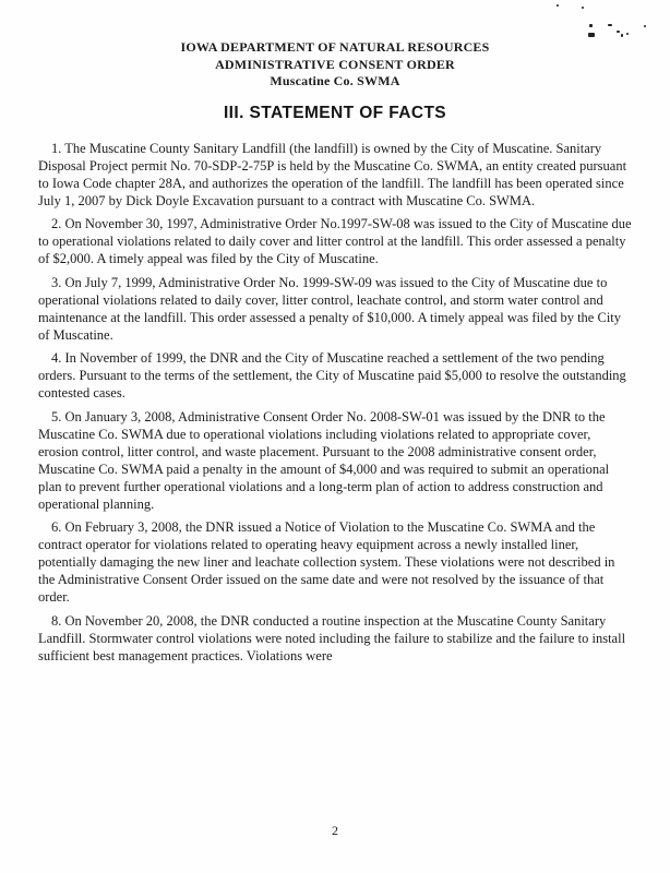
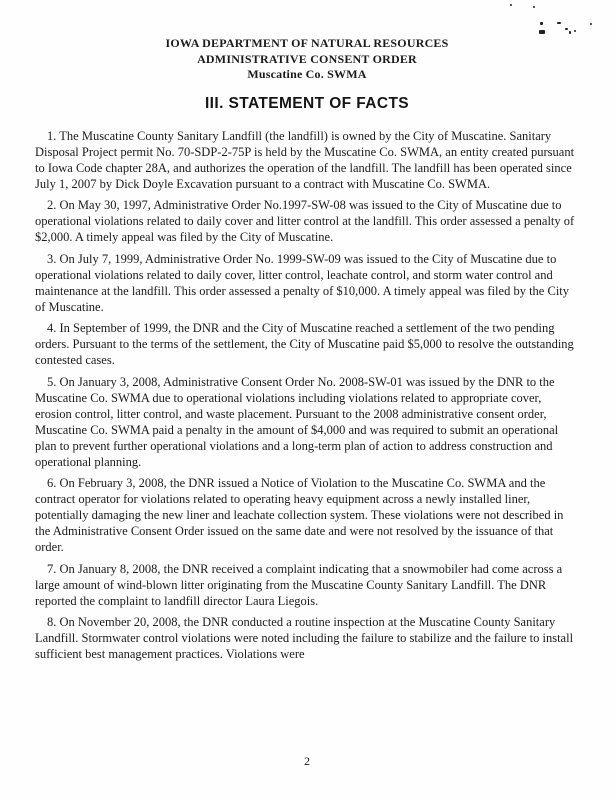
  IOWA DEPARTMENT OF NATURAL RESOURCES
  ADMINISTRATIVE CONSENT ORDER
  Muscatine Co. SWMA
  III. STATEMENT OF FACTS
  1. The Muscatine County Sanitary Landfill (the landfill) is owned by the City of Muscatine. Sanitary Disposal Project permit No. 70-SDP-2-75P is held by the Muscatine Co. SWMA, an entity created pursuant to Iowa Code chapter 28A, and authorizes the operation of the landfill. The landfill has been operated since July 1, 2007 by Dick Doyle Excavation pursuant to a contract with Muscatine Co. SWMA.
- 2. On November 30, 1997, Administrative Order No.1997-SW-08 was issued to the City of Muscatine due to operational violations related to daily cover and litter control at the landfill. This order assessed a penalty of $2,000. A timely appeal was filed by the City of Muscatine.
+ 2. On May 30, 1997, Administrative Order No.1997-SW-08 was issued to the City of Muscatine due to operational violations related to daily cover and litter control at the landfill. This order assessed a penalty of $2,000. A timely appeal was filed by the City of Muscatine.
  3. On July 7, 1999, Administrative Order No. 1999-SW-09 was issued to the City of Muscatine due to operational violations related to daily cover, litter control, leachate control, and storm water control and maintenance at the landfill. This order assessed a penalty of $10,000. A timely appeal was filed by the City of Muscatine.
- 4. In November of 1999, the DNR and the City of Muscatine reached a settlement of the two pending orders. Pursuant to the terms of the settlement, the City of Muscatine paid $5,000 to resolve the outstanding contested cases.
+ 4. In September of 1999, the DNR and the City of Muscatine reached a settlement of the two pending orders. Pursuant to the terms of the settlement, the City of Muscatine paid $5,000 to resolve the outstanding contested cases.
  5. On January 3, 2008, Administrative Consent Order No. 2008-SW-01 was issued by the DNR to the Muscatine Co. SWMA due to operational violations including violations related to appropriate cover, erosion control, litter control, and waste placement. Pursuant to the 2008 administrative consent order, Muscatine Co. SWMA paid a penalty in the amount of $4,000 and was required to submit an operational plan to prevent further operational violations and a long-term plan of action to address construction and operational planning.
  6. On February 3, 2008, the DNR issued a Notice of Violation to the Muscatine Co. SWMA and the contract operator for violations related to operating heavy equipment across a newly installed liner, potentially damaging the new liner and leachate collection system. These violations were not described in the Administrative Consent Order issued on the same date and were not resolved by the issuance of that order.
+ 7. On January 8, 2008, the DNR received a complaint indicating that a snowmobiler had come across a large amount of wind-blown litter originating from the Muscatine County Sanitary Landfill. The DNR reported the complaint to landfill director Laura Liegois.
  8. On November 20, 2008, the DNR conducted a routine inspection at the Muscatine County Sanitary Landfill. Stormwater control violations were noted including the failure to stabilize and the failure to install sufficient best management practices. Violations were
  2
